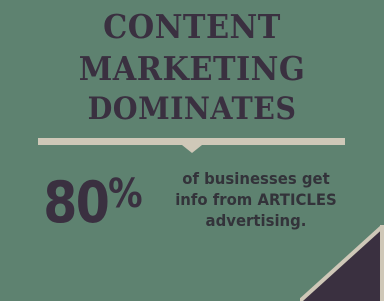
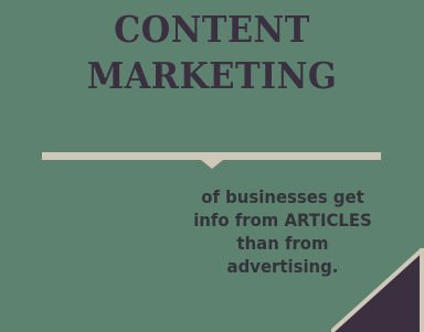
  CONTENT
  MARKETING
- DOMINATES
- 80%
  of businesses get
  info from ARTICLES
+ than from
  advertising.
